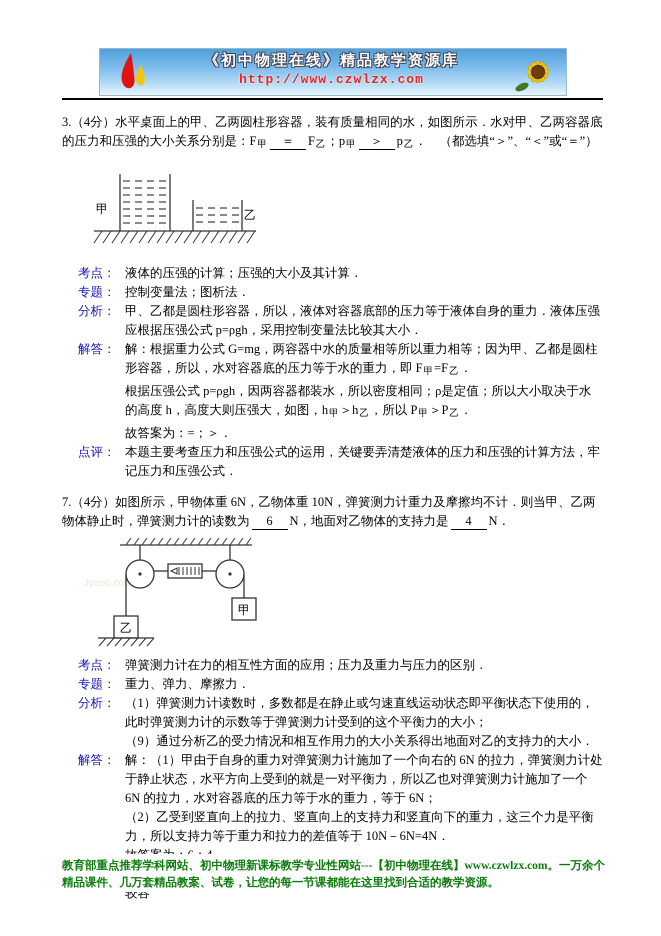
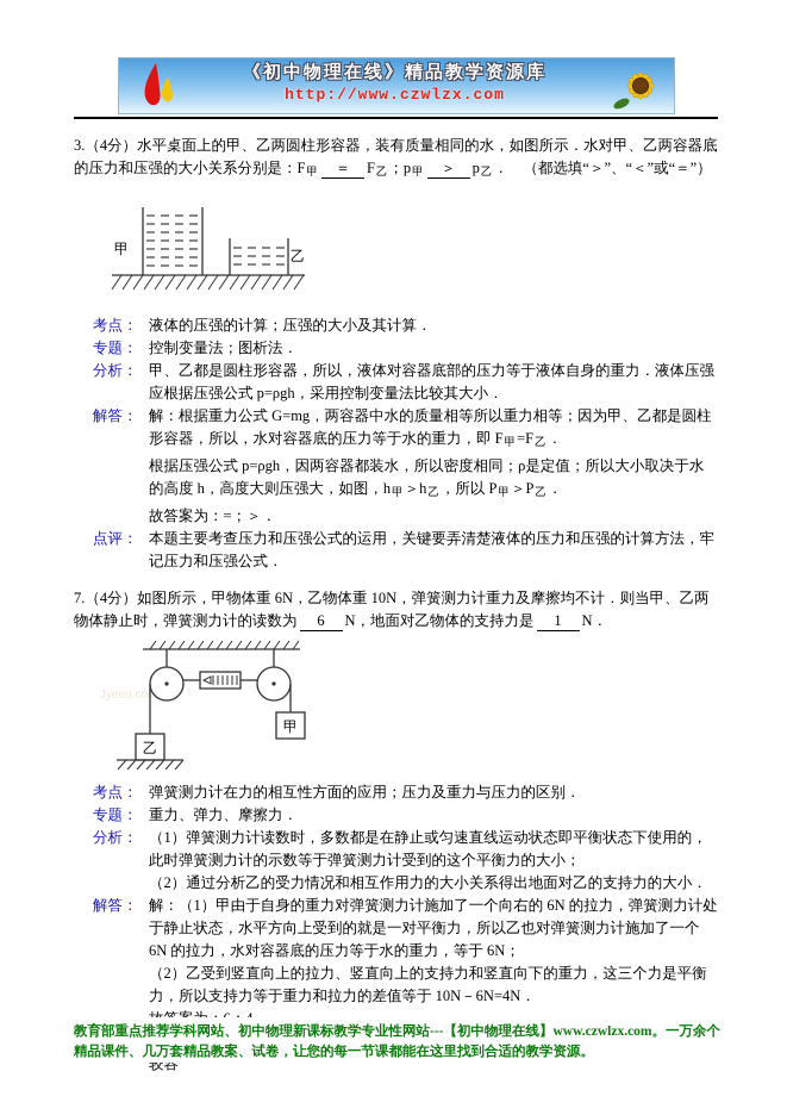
  《初中物理在线》精品教学资源库
  http://www.czwlzx.com
  3.（4分）水平桌面上的甲、乙两圆柱形容器，装有质量相同的水，如图所示．水对甲、乙两容器底的压力和压强的大小关系分别是：F甲 ＝ F乙；p甲 ＞ p乙． （都选填“＞”、“＜”或“＝”）
  甲
  乙
  考点：
  液体的压强的计算；压强的大小及其计算．
  专题：
  控制变量法；图析法．
  分析：
  甲、乙都是圆柱形容器，所以，液体对容器底部的压力等于液体自身的重力．液体压强应根据压强公式 p=ρgh，采用控制变量法比较其大小．
  解答：
  解：根据重力公式 G=mg，两容器中水的质量相等所以重力相等；因为甲、乙都是圆柱形容器，所以，水对容器底的压力等于水的重力，即 F甲=F乙．
  根据压强公式 p=ρgh，因两容器都装水，所以密度相同；ρ是定值；所以大小取决于水的高度 h，高度大则压强大，如图，h甲＞h乙，所以 P甲＞P乙．
  故答案为：=；＞．
  点评：
  本题主要考查压力和压强公式的运用，关键要弄清楚液体的压力和压强的计算方法，牢记压力和压强公式．
- 7.（4分）如图所示，甲物体重 6N，乙物体重 10N，弹簧测力计重力及摩擦均不计．则当甲、乙两物体静止时，弹簧测力计的读数为 6 N，地面对乙物体的支持力是 4 N．
+ 7.（4分）如图所示，甲物体重 6N，乙物体重 10N，弹簧测力计重力及摩擦均不计．则当甲、乙两物体静止时，弹簧测力计的读数为 6 N，地面对乙物体的支持力是 1 N．
  Jyeoo.com
  乙
  甲
  考点：
  弹簧测力计在力的相互性方面的应用；压力及重力与压力的区别．
  专题：
  重力、弹力、摩擦力．
  分析：
  （1）弹簧测力计读数时，多数都是在静止或匀速直线运动状态即平衡状态下使用的，此时弹簧测力计的示数等于弹簧测力计受到的这个平衡力的大小；
- （9）通过分析乙的受力情况和相互作用力的大小关系得出地面对乙的支持力的大小．
+ （2）通过分析乙的受力情况和相互作用力的大小关系得出地面对乙的支持力的大小．
  解答：
  解：（1）甲由于自身的重力对弹簧测力计施加了一个向右的 6N 的拉力，弹簧测力计处于静止状态，水平方向上受到的就是一对平衡力，所以乙也对弹簧测力计施加了一个 6N 的拉力，水对容器底的压力等于水的重力，等于 6N；
  （2）乙受到竖直向上的拉力、竖直向上的支持力和竖直向下的重力，这三个力是平衡力，所以支持力等于重力和拉力的差值等于 10N－6N=4N．
  教育部重点推荐学科网站、初中物理新课标教学专业性网站---【初中物理在线】www.czwlzx.com。一万余个精品课件、几万套精品教案、试卷，让您的每一节课都能在这里找到合适的教学资源。
